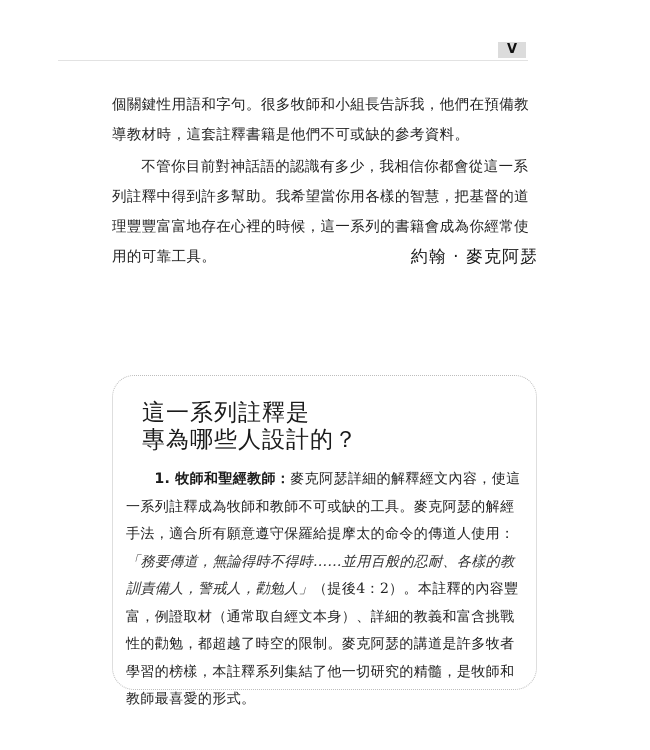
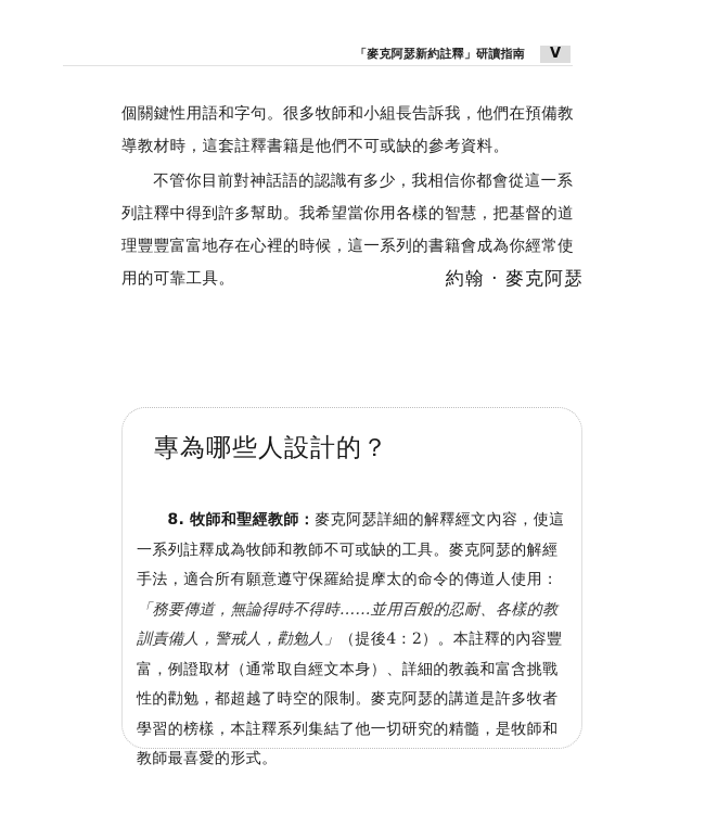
+ 「麥克阿瑟新約註釋」研讀指南
  V
  個關鍵性用語和字句。很多牧師和小組長告訴我，他們在預備教導教材時，這套註釋書籍是他們不可或缺的參考資料。
  不管你目前對神話語的認識有多少，我相信你都會從這一系列註釋中得到許多幫助。我希望當你用各樣的智慧，把基督的道理豐豐富富地存在心裡的時候，這一系列的書籍會成為你經常使用的可靠工具。
  約翰 · 麥克阿瑟
- 這一系列註釋是
  專為哪些人設計的？
- 1. 牧師和聖經教師：麥克阿瑟詳細的解釋經文內容，使這一系列註釋成為牧師和教師不可或缺的工具。麥克阿瑟的解經手法，適合所有願意遵守保羅給提摩太的命令的傳道人使用：「務要傳道，無論得時不得時……並用百般的忍耐、各樣的教訓責備人，警戒人，勸勉人」（提後4：2）。本註釋的內容豐富，例證取材（通常取自經文本身）、詳細的教義和富含挑戰性的勸勉，都超越了時空的限制。麥克阿瑟的講道是許多牧者學習的榜樣，本註釋系列集結了他一切研究的精髓，是牧師和教師最喜愛的形式。
+ 8. 牧師和聖經教師：麥克阿瑟詳細的解釋經文內容，使這一系列註釋成為牧師和教師不可或缺的工具。麥克阿瑟的解經手法，適合所有願意遵守保羅給提摩太的命令的傳道人使用：「務要傳道，無論得時不得時……並用百般的忍耐、各樣的教訓責備人，警戒人，勸勉人」（提後4：2）。本註釋的內容豐富，例證取材（通常取自經文本身）、詳細的教義和富含挑戰性的勸勉，都超越了時空的限制。麥克阿瑟的講道是許多牧者學習的榜樣，本註釋系列集結了他一切研究的精髓，是牧師和教師最喜愛的形式。
